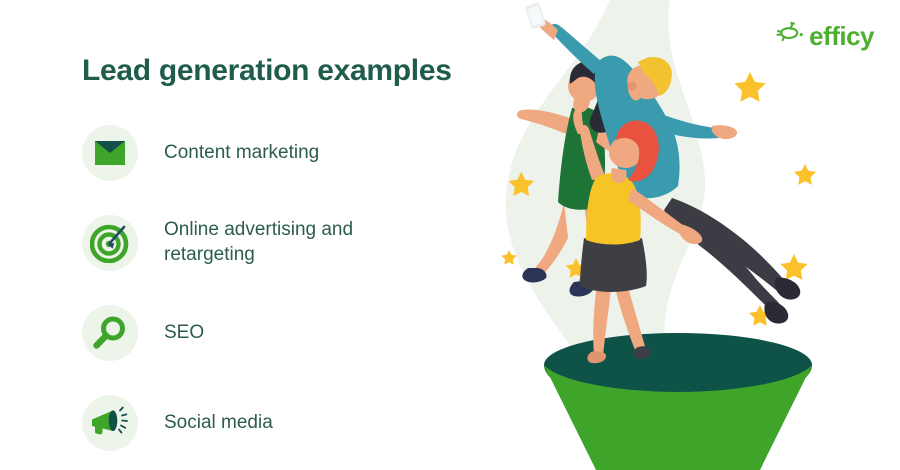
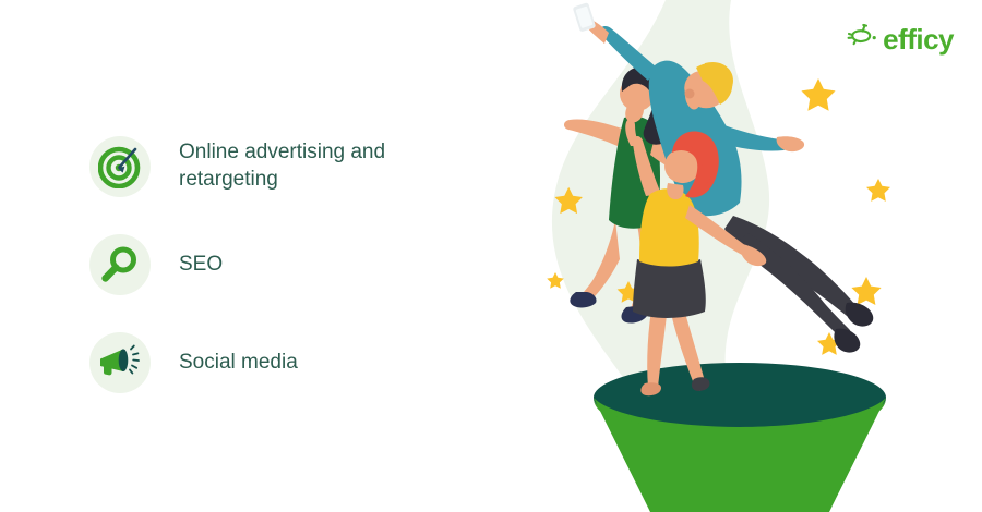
  efficy
- Lead generation examples
- Content marketing
  Online advertising and retargeting
  SEO
  Social media
